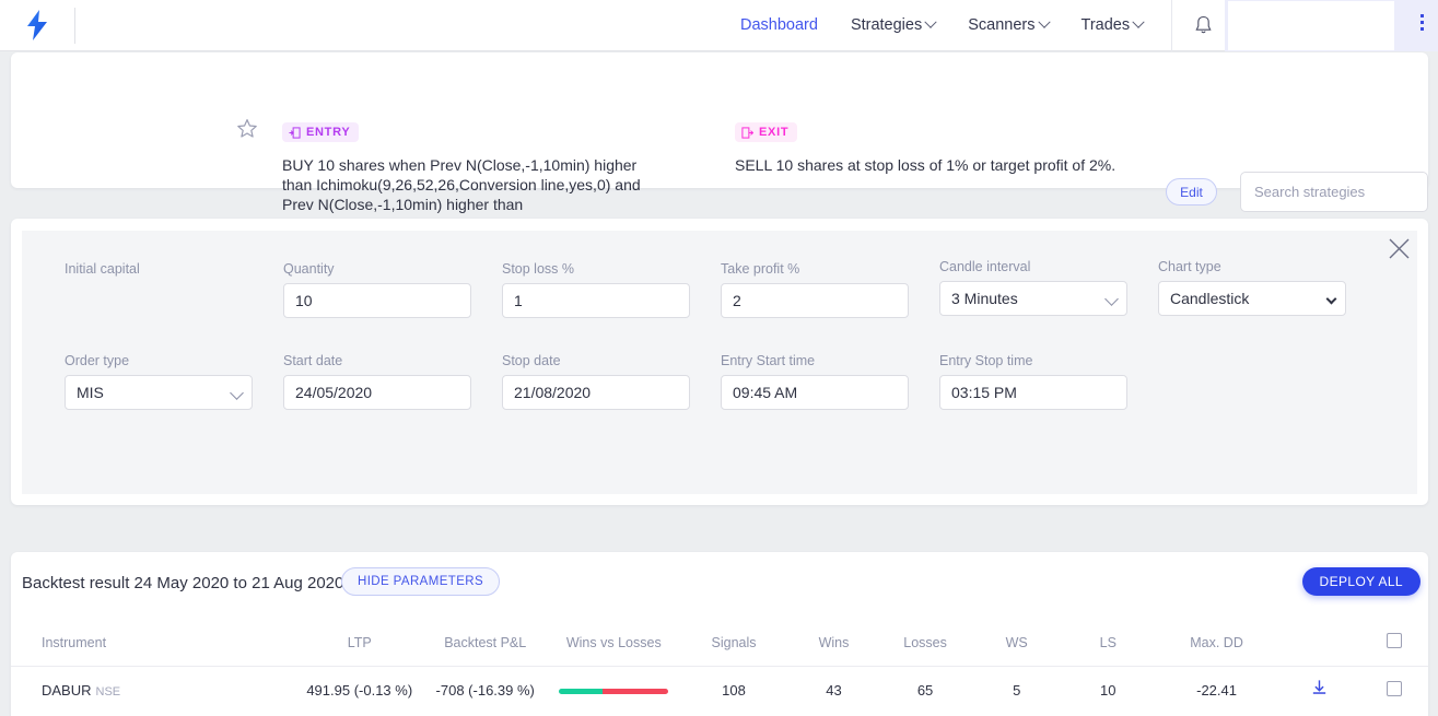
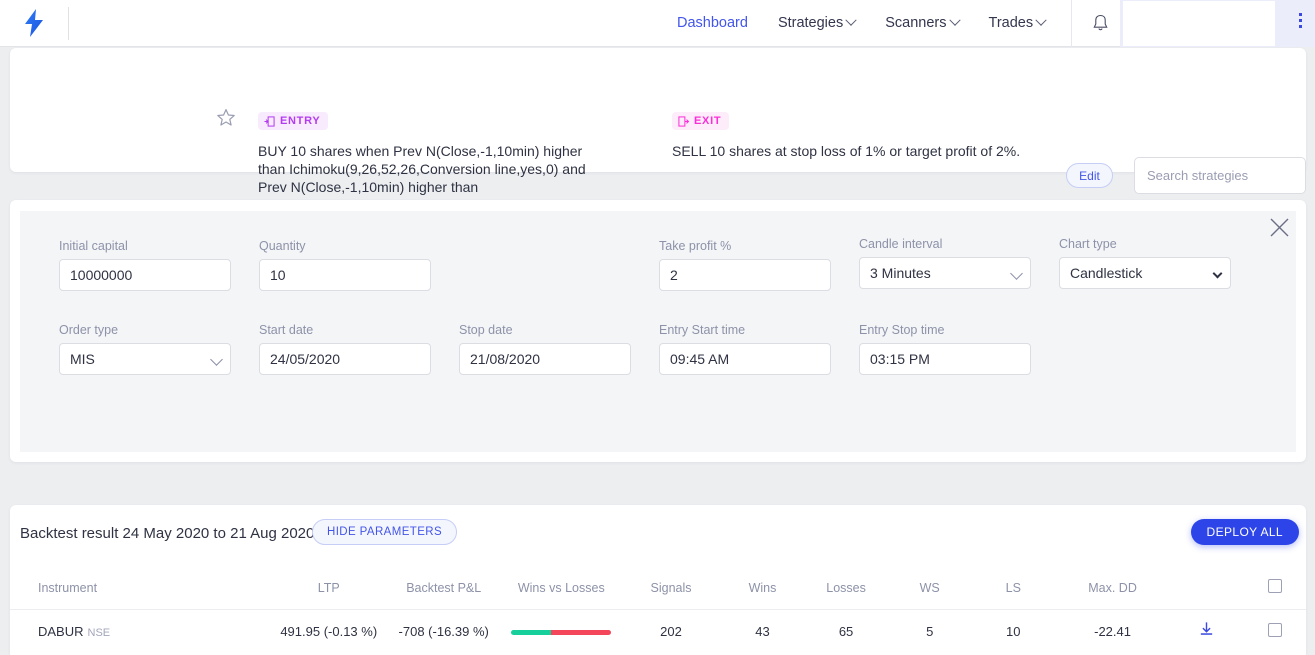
  Dashboard
  Strategies
  Scanners
  Trades
  ENTRY
  EXIT
  SELL 10 shares at stop loss of 1% or target profit of 2%.
  Edit
  Search strategies
  Initial capital
+ 10000000
  Quantity
  10
- Stop loss %
- 1
  Take profit %
  2
  Candle interval
  3 Minutes
  Chart type
  Candlestick
  Order type
  MIS
  Start date
  24/05/2020
  Stop date
  21/08/2020
  Entry Start time
  09:45 AM
  Entry Stop time
  03:15 PM
  Backtest result 24 May 2020 to 21 Aug 2020
  HIDE PARAMETERS
  DEPLOY ALL
  Instrument	LTP	Backtest P&L	Wins vs Losses	Signals	Wins	Losses	WS	LS	Max. DD
- DABUR NSE	491.95 (-0.13 %)	-708 (-16.39 %)		108	43	65	5	10	-22.41
+ DABUR NSE	491.95 (-0.13 %)	-708 (-16.39 %)		202	43	65	5	10	-22.41
